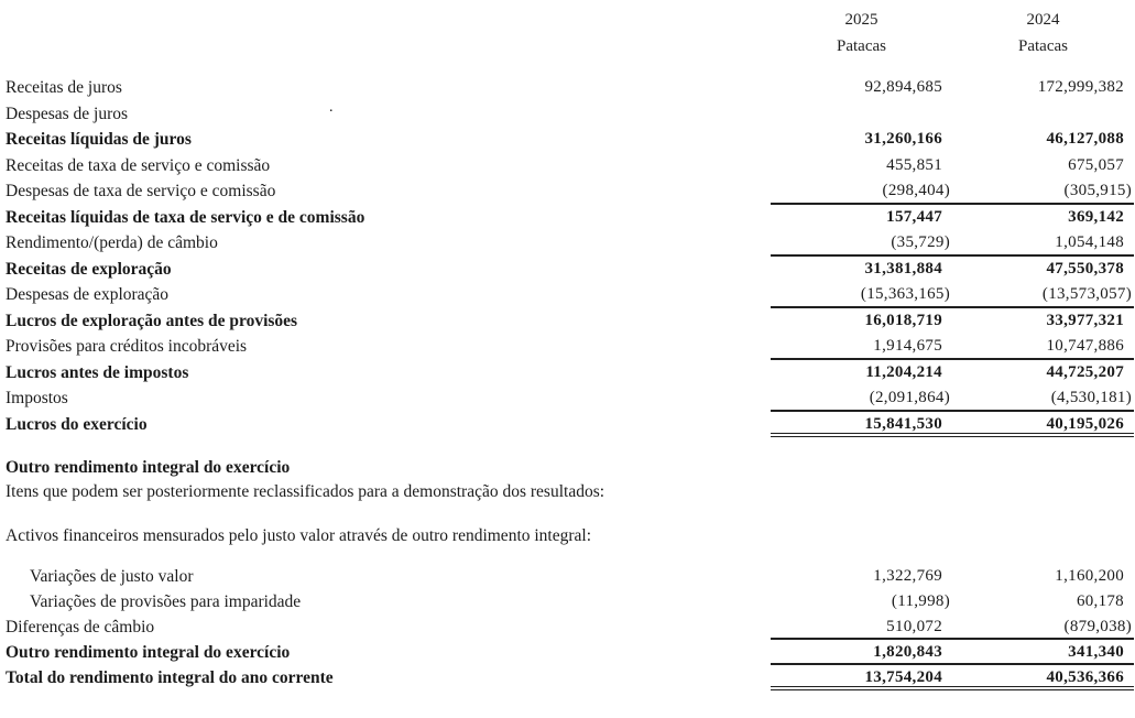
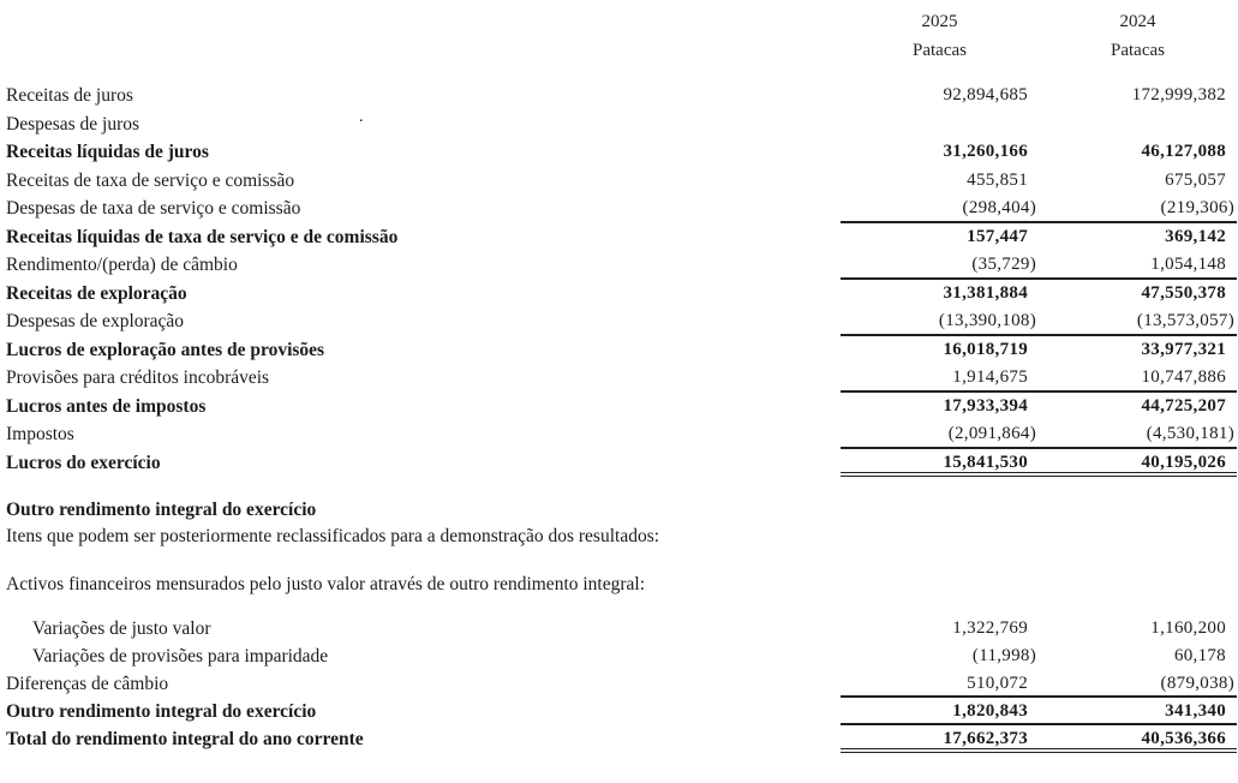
  2025
  2024
  Patacas
  Patacas
  Receitas de juros
  92,894,685
  172,999,382
  Despesas de juros
  Receitas líquidas de juros
  31,260,166
  46,127,088
  Receitas de taxa de serviço e comissão
  455,851
  675,057
  Despesas de taxa de serviço e comissão
  (298,404)
- (305,915)
+ (219,306)
  Receitas líquidas de taxa de serviço e de comissão
  157,447
  369,142
  Rendimento/(perda) de câmbio
  (35,729)
  1,054,148
  Receitas de exploração
  31,381,884
  47,550,378
  Despesas de exploração
- (15,363,165)
+ (13,390,108)
  (13,573,057)
  Lucros de exploração antes de provisões
  16,018,719
  33,977,321
  Provisões para créditos incobráveis
  1,914,675
  10,747,886
  Lucros antes de impostos
- 11,204,214
+ 17,933,394
  44,725,207
  Impostos
  (2,091,864)
  (4,530,181)
  Lucros do exercício
  15,841,530
  40,195,026
  Outro rendimento integral do exercício
  Itens que podem ser posteriormente reclassificados para a demonstração dos resultados:
  Activos financeiros mensurados pelo justo valor através de outro rendimento integral:
  Variações de justo valor
  1,322,769
  1,160,200
  Variações de provisões para imparidade
  (11,998)
  60,178
  Diferenças de câmbio
  510,072
  (879,038)
  Outro rendimento integral do exercício
  1,820,843
  341,340
  Total do rendimento integral do ano corrente
- 13,754,204
+ 17,662,373
  40,536,366
  .
